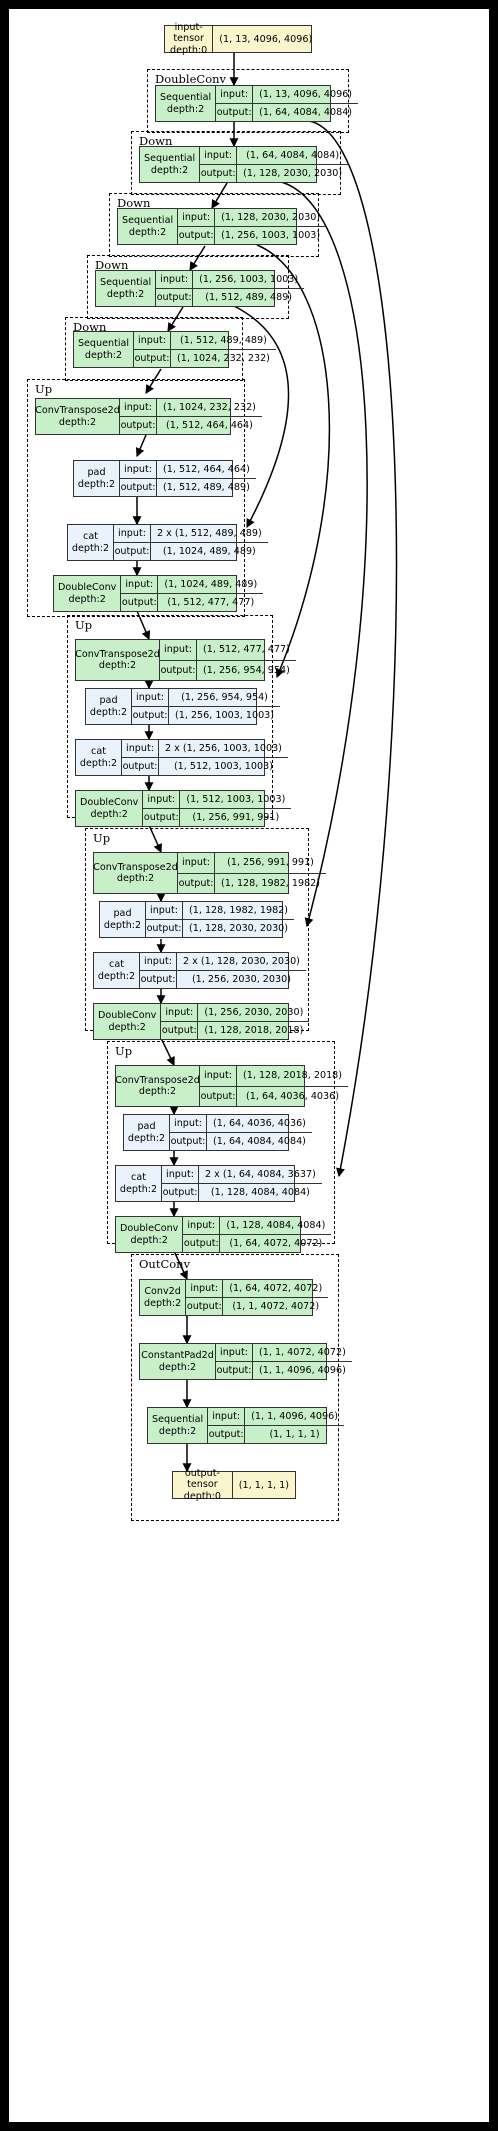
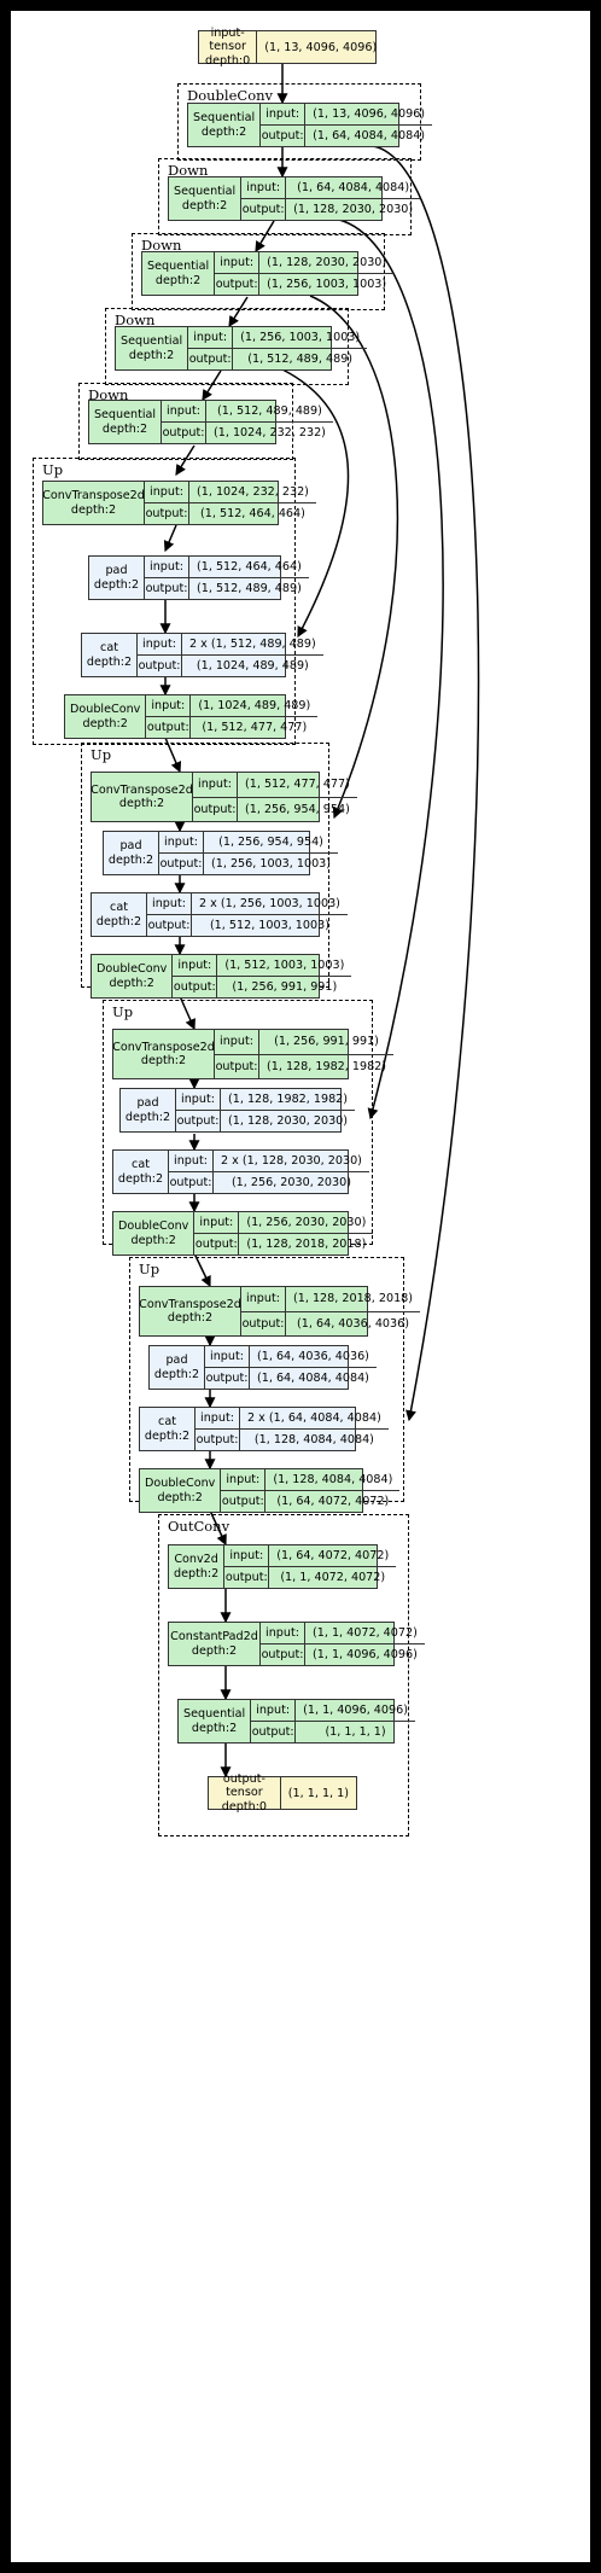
  DoubleConv
  Down
  Down
  Down
  Down
  Up
  Up
  Up
  Up
  OutConv
  input-tensor
  depth:0
  (1, 13, 4096, 4096)
  output-tensor
  depth:0
  (1, 1, 1, 1)
  Sequential
  depth:2
  input:
  (1, 13, 4096, 4096)
  output:
  (1, 64, 4084, 4084)
  Sequential
  depth:2
  input:
  (1, 64, 4084, 4084)
  output:
  (1, 128, 2030, 2030)
  Sequential
  depth:2
  input:
  (1, 128, 2030, 2030)
  output:
  (1, 256, 1003, 1003)
  Sequential
  depth:2
  input:
  (1, 256, 1003, 1003)
  output:
  (1, 512, 489, 489)
  Sequential
  depth:2
  input:
  (1, 512, 489, 489)
  output:
  (1, 1024, 232, 232)
  ConvTranspose2d
  depth:2
  input:
  (1, 1024, 232, 232)
  output:
  (1, 512, 464, 464)
  pad
  depth:2
  input:
  (1, 512, 464, 464)
  output:
  (1, 512, 489, 489)
  cat
  depth:2
  input:
  2 x (1, 512, 489, 489)
  output:
  (1, 1024, 489, 489)
  DoubleConv
  depth:2
  input:
  (1, 1024, 489, 489)
  output:
  (1, 512, 477, 477)
  ConvTranspose2d
  depth:2
  input:
  (1, 512, 477, 477)
  output:
  (1, 256, 954, 954)
  pad
  depth:2
  input:
  (1, 256, 954, 954)
  output:
  (1, 256, 1003, 1003)
  cat
  depth:2
  input:
  2 x (1, 256, 1003, 1003)
  output:
  (1, 512, 1003, 1003)
  DoubleConv
  depth:2
  input:
  (1, 512, 1003, 1003)
  output:
  (1, 256, 991, 991)
  ConvTranspose2d
  depth:2
  input:
  (1, 256, 991, 991)
  output:
  (1, 128, 1982, 1982)
  pad
  depth:2
  input:
  (1, 128, 1982, 1982)
  output:
  (1, 128, 2030, 2030)
  cat
  depth:2
  input:
  2 x (1, 128, 2030, 2030)
  output:
  (1, 256, 2030, 2030)
  DoubleConv
  depth:2
  input:
  (1, 256, 2030, 2030)
  output:
  (1, 128, 2018, 2018)
  ConvTranspose2d
  depth:2
  input:
  (1, 128, 2018, 2018)
  output:
  (1, 64, 4036, 4036)
  pad
  depth:2
  input:
  (1, 64, 4036, 4036)
  output:
  (1, 64, 4084, 4084)
  cat
  depth:2
  input:
- 2 x (1, 64, 4084, 3637)
+ 2 x (1, 64, 4084, 4084)
  output:
  (1, 128, 4084, 4084)
  DoubleConv
  depth:2
  input:
  (1, 128, 4084, 4084)
  output:
  (1, 64, 4072, 4072)
  Conv2d
  depth:2
  input:
  (1, 64, 4072, 4072)
  output:
  (1, 1, 4072, 4072)
  ConstantPad2d
  depth:2
  input:
  (1, 1, 4072, 4072)
  output:
  (1, 1, 4096, 4096)
  Sequential
  depth:2
  input:
  (1, 1, 4096, 4096)
  output:
  (1, 1, 1, 1)
